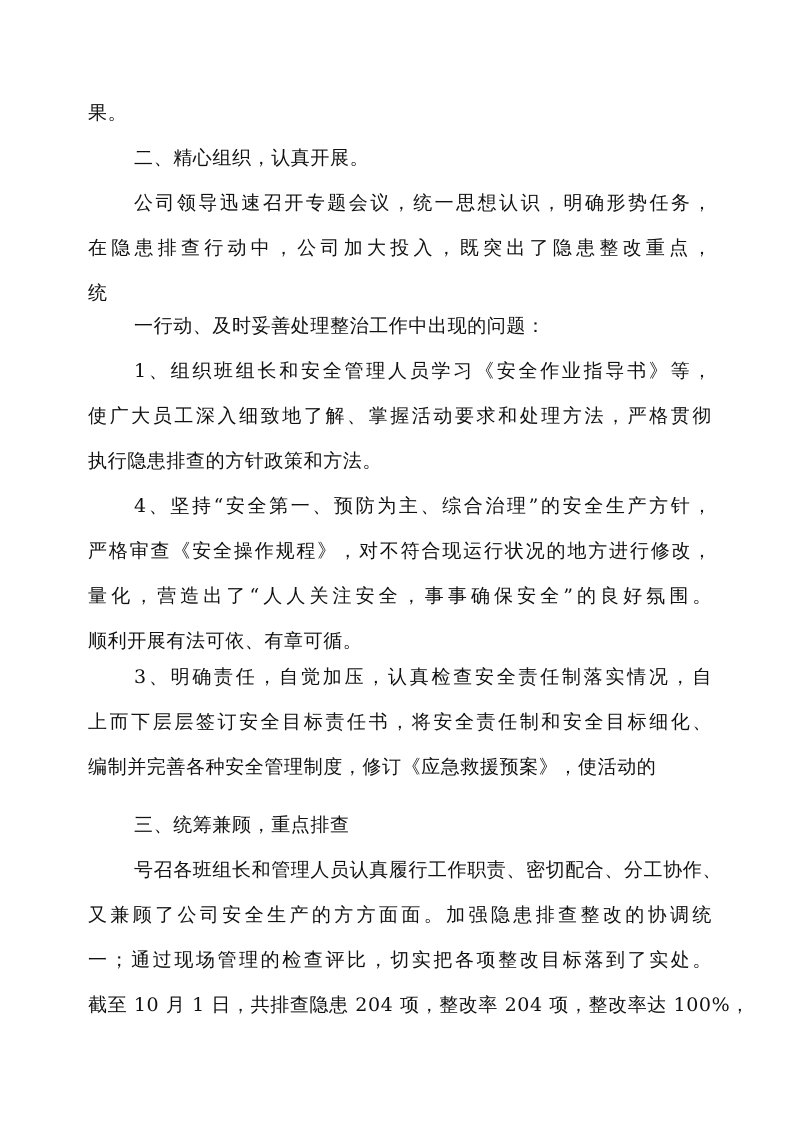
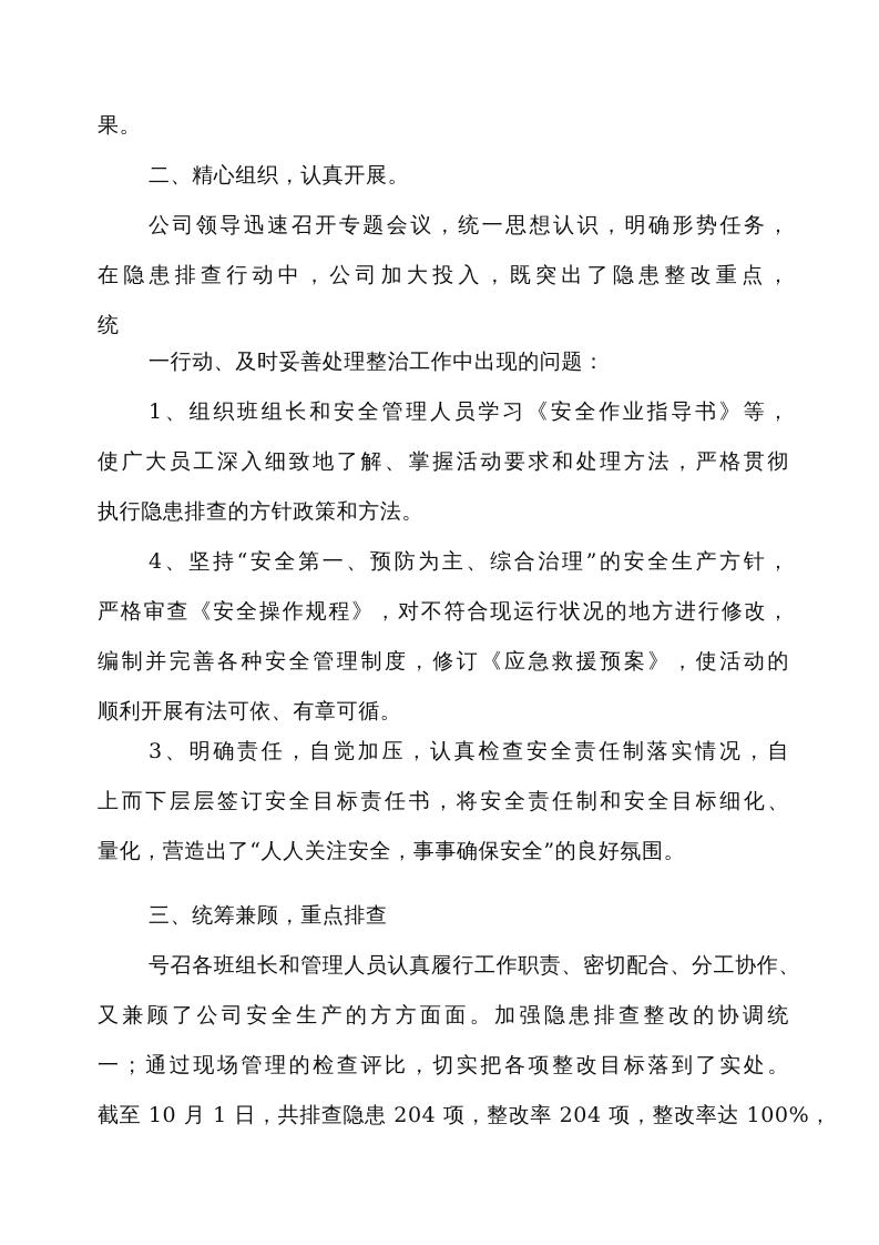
  果。
  二、精心组织，认真开展。
  公司领导迅速召开专题会议，统一思想认识，明确形势任务，
  在隐患排查行动中，公司加大投入，既突出了隐患整改重点，
  统
  一行动、及时妥善处理整治工作中出现的问题：
  1、组织班组长和安全管理人员学习《安全作业指导书》等，
  使广大员工深入细致地了解、掌握活动要求和处理方法，严格贯彻
  执行隐患排查的方针政策和方法。
  4、坚持“安全第一、预防为主、综合治理”的安全生产方针，
  严格审查《安全操作规程》，对不符合现运行状况的地方进行修改，
- 量化，营造出了“人人关注安全，事事确保安全”的良好氛围。
+ 编制并完善各种安全管理制度，修订《应急救援预案》，使活动的
  顺利开展有法可依、有章可循。
  3、明确责任，自觉加压，认真检查安全责任制落实情况，自
  上而下层层签订安全目标责任书，将安全责任制和安全目标细化、
- 编制并完善各种安全管理制度，修订《应急救援预案》，使活动的
+ 量化，营造出了“人人关注安全，事事确保安全”的良好氛围。
  三、统筹兼顾，重点排查
  号召各班组长和管理人员认真履行工作职责、密切配合、分工协作、
  又兼顾了公司安全生产的方方面面。加强隐患排查整改的协调统
  一；通过现场管理的检查评比，切实把各项整改目标落到了实处。
  截至 10 月 1 日，共排查隐患 204 项，整改率 204 项，整改率达 100%，
